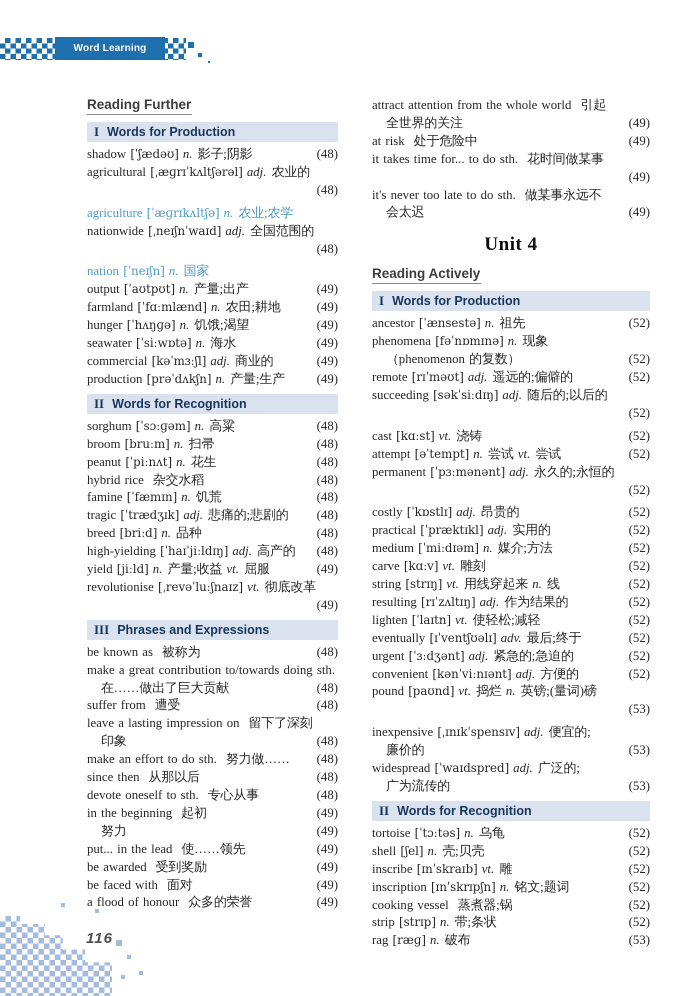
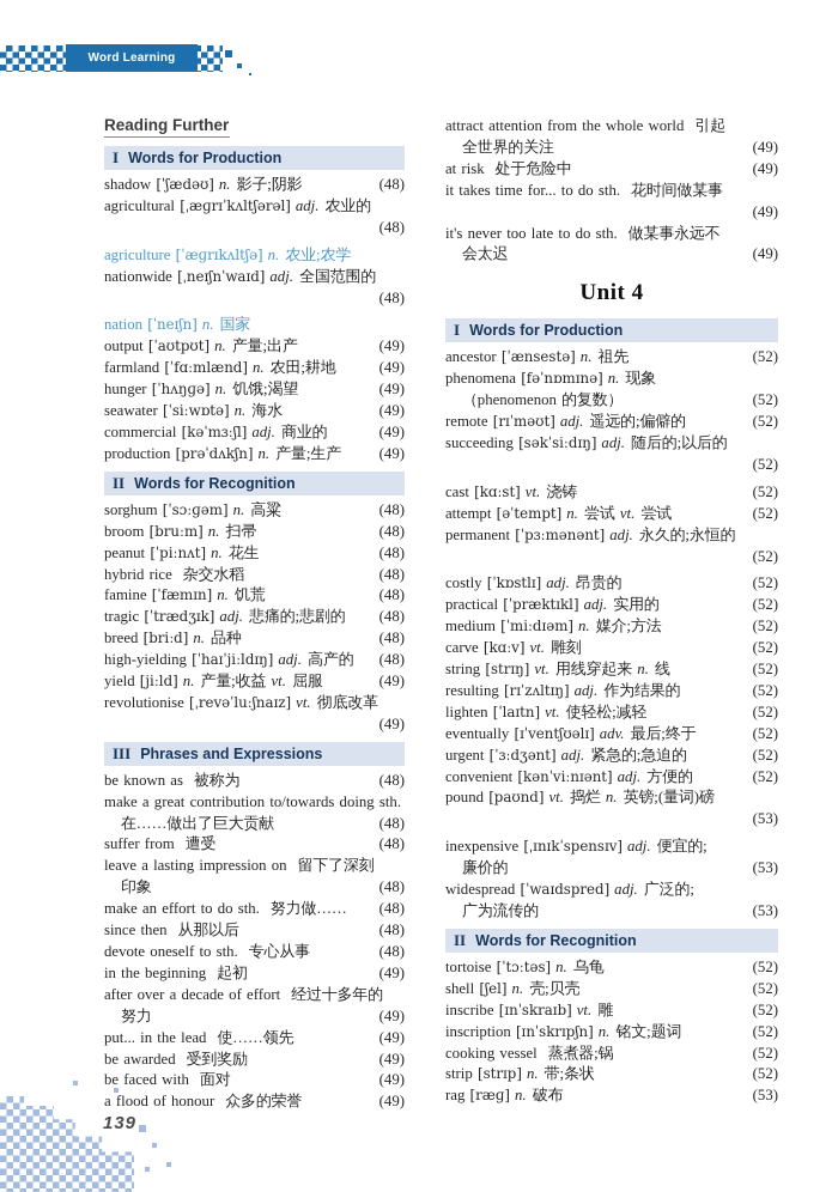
  Reading Further
  I Words for Production
  shadow [ˈʃædəʊ] n. 影子;阴影
  (48)
  agricultural [ˌæɡrɪˈkʌltʃərəl] adj. 农业的
  (48)
  agriculture [ˈæɡrɪkʌltʃə] n. 农业;农学
  nationwide [ˌneɪʃnˈwaɪd] adj. 全国范围的
  (48)
  nation [ˈneɪʃn] n. 国家
  output [ˈaʊtpʊt] n. 产量;出产
  (49)
  farmland [ˈfɑːmlænd] n. 农田;耕地
  (49)
  hunger [ˈhʌŋɡə] n. 饥饿;渴望
  (49)
  seawater [ˈsiːwɒtə] n. 海水
  (49)
  commercial [kəˈmɜːʃl] adj. 商业的
  (49)
  production [prəˈdʌkʃn] n. 产量;生产
  (49)
  II Words for Recognition
  sorghum [ˈsɔːɡəm] n. 高粱
  (48)
  broom [bruːm] n. 扫帚
  (48)
  peanut [ˈpiːnʌt] n. 花生
  (48)
  hybrid rice 杂交水稻
  (48)
  famine [ˈfæmɪn] n. 饥荒
  (48)
  tragic [ˈtrædʒɪk] adj. 悲痛的;悲剧的
  (48)
  breed [briːd] n. 品种
  (48)
  high-yielding [ˈhaɪˈjiːldɪŋ] adj. 高产的
  (48)
  yield [jiːld] n. 产量;收益 vt. 屈服
  (49)
  revolutionise [ˌrevəˈluːʃnaɪz] vt. 彻底改革
  (49)
  III Phrases and Expressions
  be known as 被称为
  (48)
  make a great contribution to/towards doing sth.
  在……做出了巨大贡献
  (48)
  suffer from 遭受
  (48)
  leave a lasting impression on 留下了深刻
  印象
  (48)
  make an effort to do sth. 努力做……
  (48)
  since then 从那以后
  (48)
  devote oneself to sth. 专心从事
  (48)
  in the beginning 起初
  (49)
+ after over a decade of effort 经过十多年的
  努力
  (49)
  put... in the lead 使……领先
  (49)
  be awarded 受到奖励
  (49)
  be faced with 面对
  (49)
  a flood of honour 众多的荣誉
  (49)
  attract attention from the whole world 引起
  全世界的关注
  (49)
  at risk 处于危险中
  (49)
  it takes time for... to do sth. 花时间做某事
  (49)
  it's never too late to do sth. 做某事永远不
  会太迟
  (49)
  Unit 4
- Reading Actively
  I Words for Production
  ancestor [ˈænsestə] n. 祖先
  (52)
  phenomena [fəˈnɒmɪnə] n. 现象
  （phenomenon 的复数）
  (52)
  remote [rɪˈməʊt] adj. 遥远的;偏僻的
  (52)
  succeeding [səkˈsiːdɪŋ] adj. 随后的;以后的
  (52)
  cast [kɑːst] vt. 浇铸
  (52)
  attempt [əˈtempt] n. 尝试 vt. 尝试
  (52)
  permanent [ˈpɜːmənənt] adj. 永久的;永恒的
  (52)
  costly [ˈkɒstlɪ] adj. 昂贵的
  (52)
  practical [ˈpræktɪkl] adj. 实用的
  (52)
  medium [ˈmiːdɪəm] n. 媒介;方法
  (52)
  carve [kɑːv] vt. 雕刻
  (52)
  string [strɪŋ] vt. 用线穿起来 n. 线
  (52)
  resulting [rɪˈzʌltɪŋ] adj. 作为结果的
  (52)
  lighten [ˈlaɪtn] vt. 使轻松;减轻
  (52)
  eventually [ɪˈventʃʊəlɪ] adv. 最后;终于
  (52)
  urgent [ˈɜːdʒənt] adj. 紧急的;急迫的
  (52)
  convenient [kənˈviːnɪənt] adj. 方便的
  (52)
  pound [paʊnd] vt. 捣烂 n. 英镑;(量词)磅
  (53)
  inexpensive [ˌɪnɪkˈspensɪv] adj. 便宜的;
  廉价的
  (53)
  widespread [ˈwaɪdspred] adj. 广泛的;
  广为流传的
  (53)
  II Words for Recognition
  tortoise [ˈtɔːtəs] n. 乌龟
  (52)
  shell [ʃel] n. 壳;贝壳
  (52)
  inscribe [ɪnˈskraɪb] vt. 雕
  (52)
  inscription [ɪnˈskrɪpʃn] n. 铭文;题词
  (52)
  cooking vessel 蒸煮器;锅
  (52)
  strip [strɪp] n. 带;条状
  (52)
  rag [ræɡ] n. 破布
  (53)
- 116
+ 139
